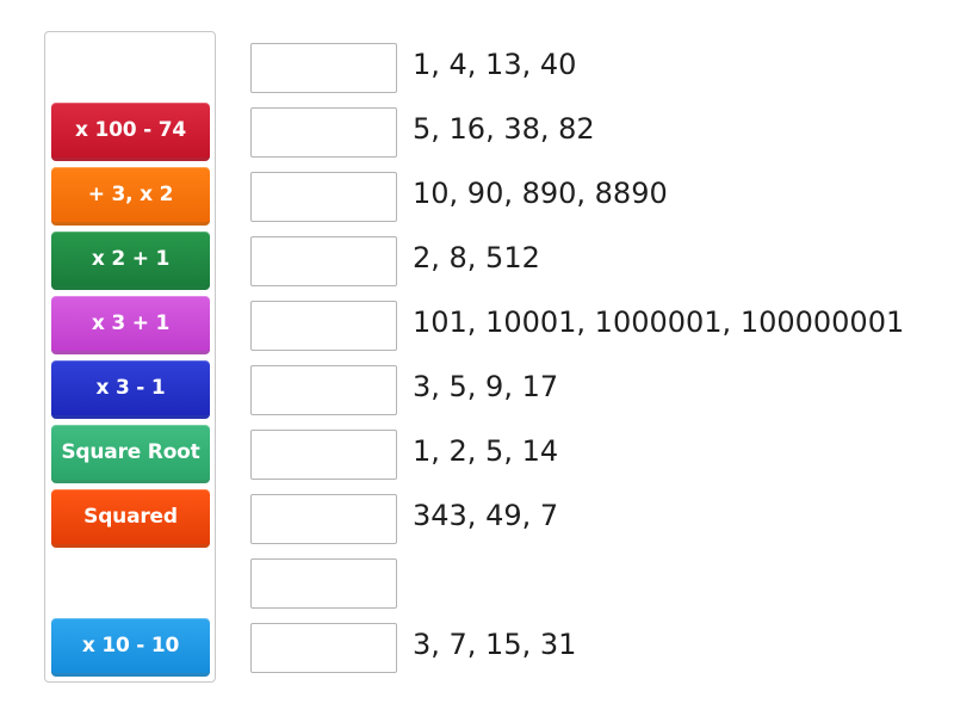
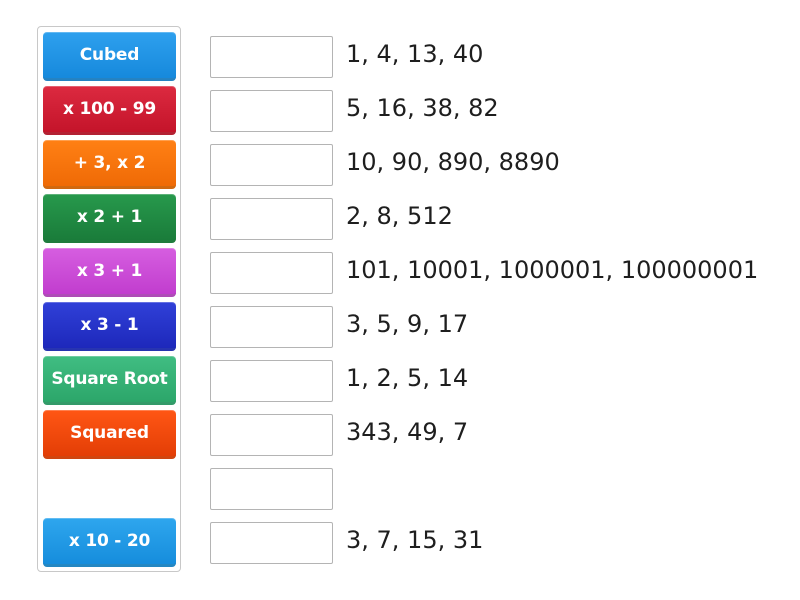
+ Cubed
- x 100 - 74
+ x 100 - 99
  + 3, x 2
  x 2 + 1
  x 3 + 1
  x 3 - 1
  Square Root
  Squared
- x 10 - 10
+ x 10 - 20
  1, 4, 13, 40
  5, 16, 38, 82
  10, 90, 890, 8890
  2, 8, 512
  101, 10001, 1000001, 100000001
  3, 5, 9, 17
  1, 2, 5, 14
  343, 49, 7
  3, 7, 15, 31
